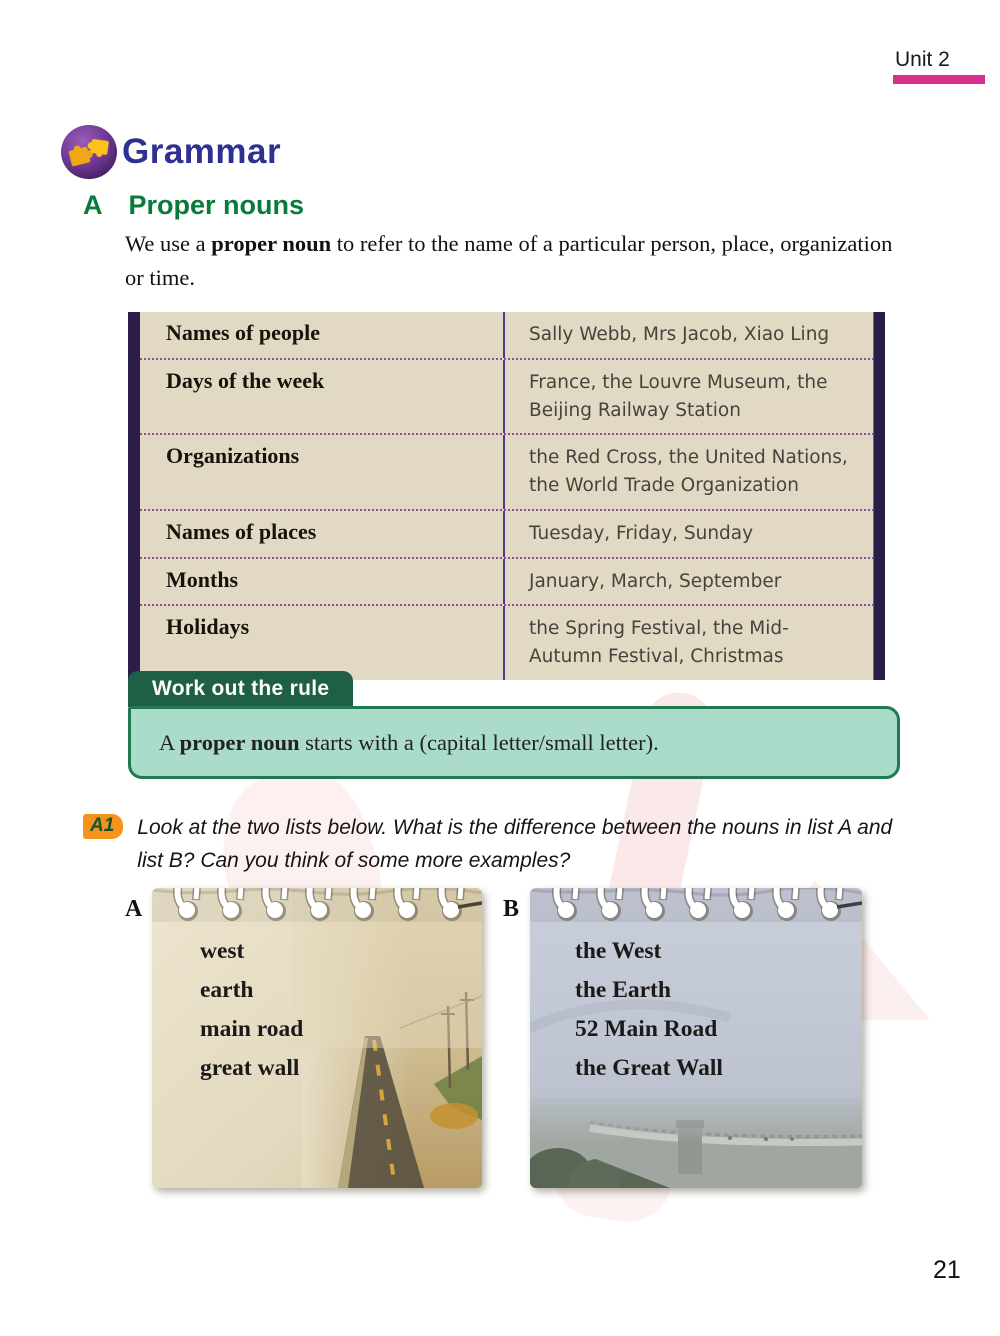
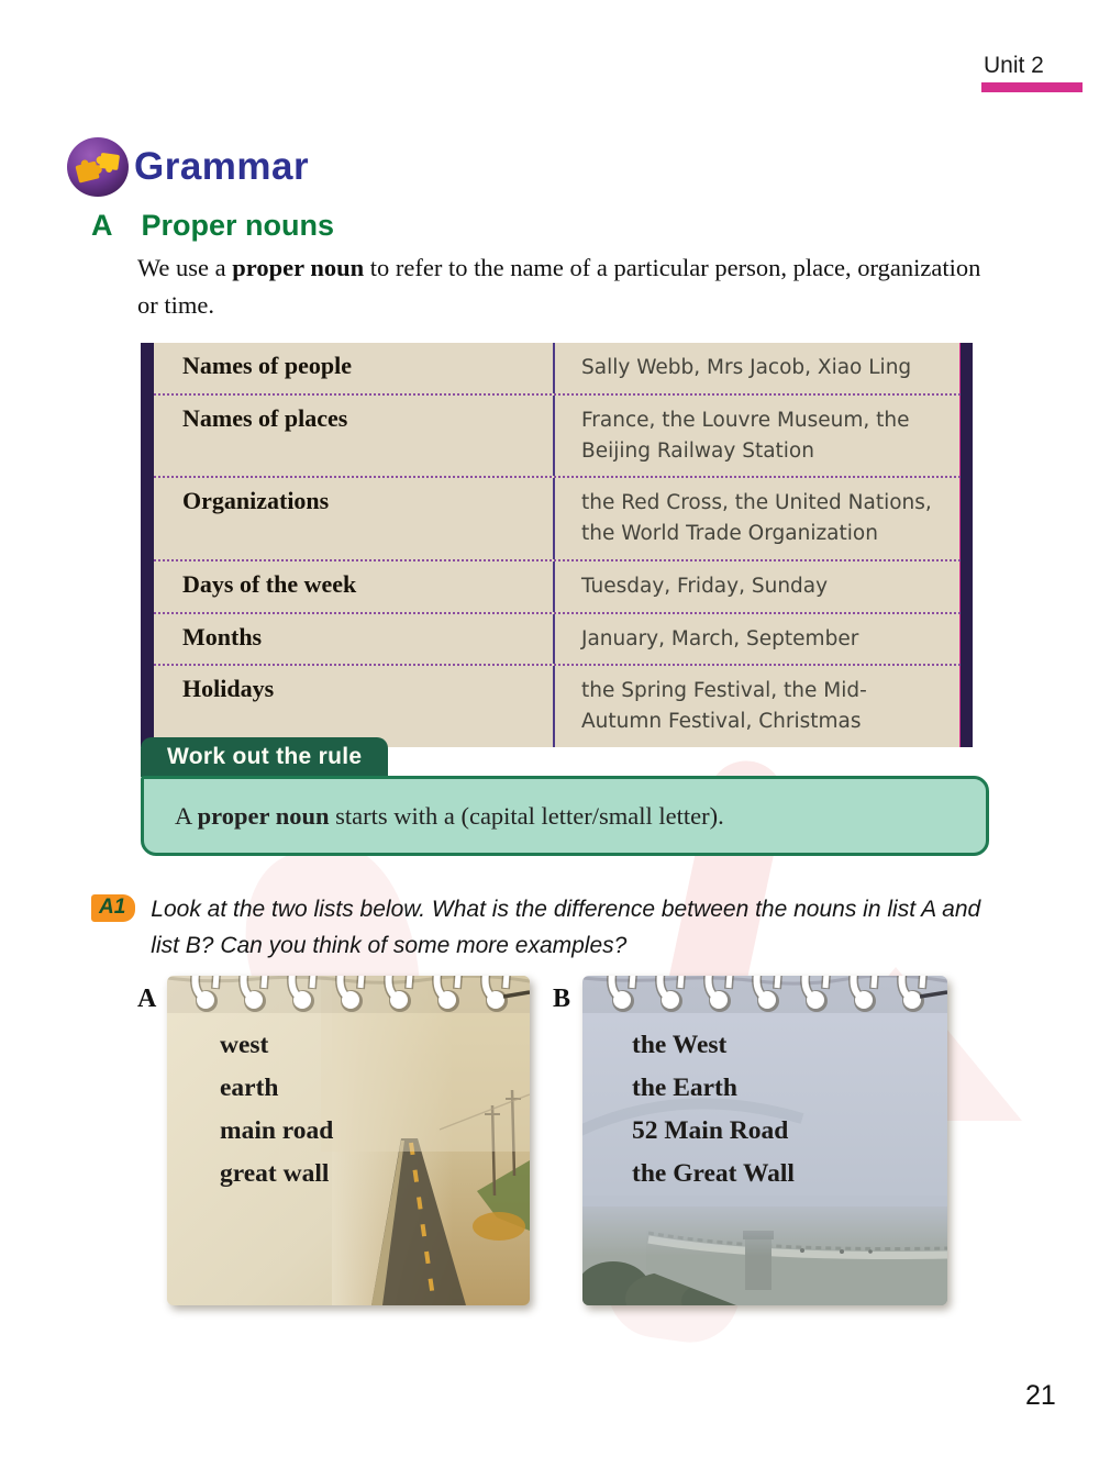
  Unit 2
  Grammar
  A
  Proper nouns
  We use a proper noun to refer to the name of a particular person, place, organization or time.
  Names of people
  Sally Webb, Mrs Jacob, Xiao Ling
- Days of the week
+ Names of places
  France, the Louvre Museum, the Beijing Railway Station
  Organizations
  the Red Cross, the United Nations, the World Trade Organization
- Names of places
+ Days of the week
  Tuesday, Friday, Sunday
  Months
  January, March, September
  Holidays
  the Spring Festival, the Mid-Autumn Festival, Christmas
  Work out the rule
  A proper noun starts with a (capital letter/small letter).
  A1
  Look at the two lists below. What is the difference between the nouns in list A and list B? Can you think of some more examples?
  A
  B
  west
  earth
  main road
  great wall
  the West
  the Earth
  52 Main Road
  the Great Wall
  21
